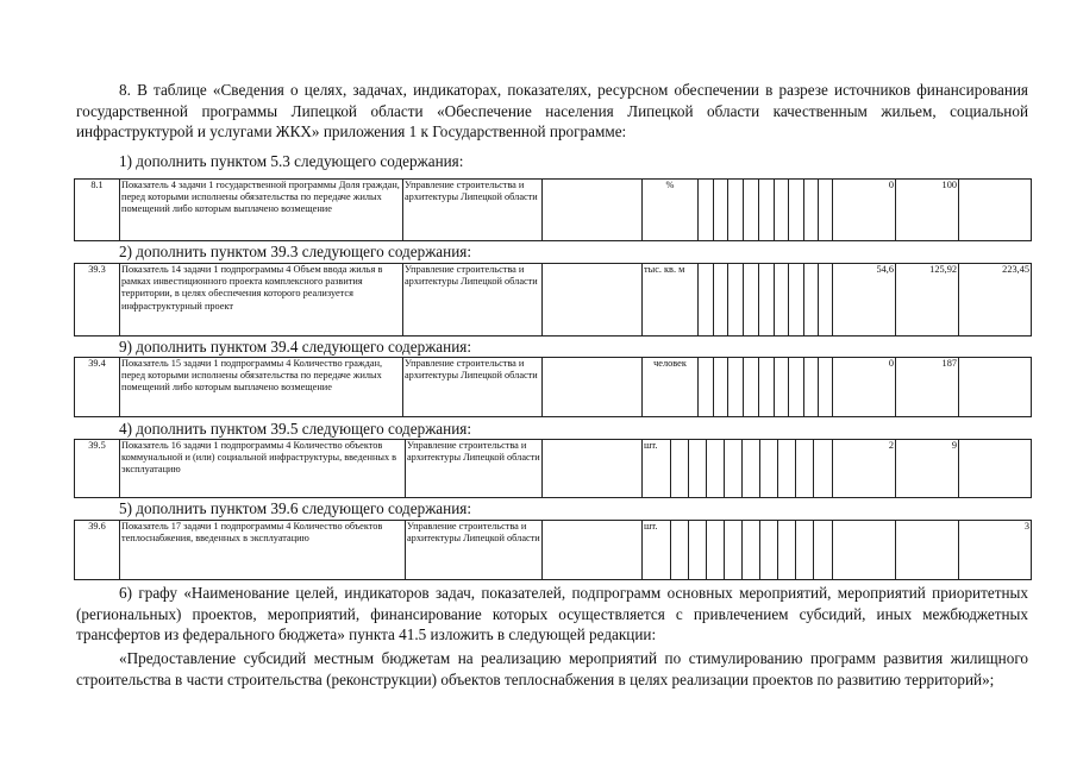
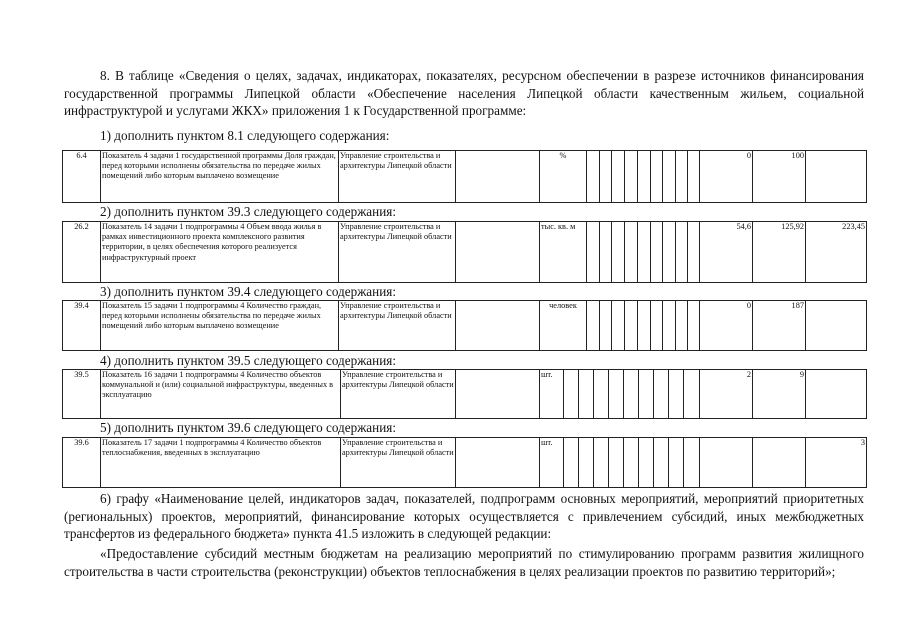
  8. В таблице «Сведения о целях, задачах, индикаторах, показателях, ресурсном обеспечении в разрезе источников финансирования государственной программы Липецкой области «Обеспечение населения Липецкой области качественным жильем, социальной инфраструктурой и услугами ЖКХ» приложения 1 к Государственной программе:
- 1) дополнить пунктом 5.3 следующего содержания:
+ 1) дополнить пунктом 8.1 следующего содержания:
- 8.1	Показатель 4 задачи 1 государственной программы Доля граждан, перед которыми исполнены обязательства по передаче жилых помещений либо которым выплачено возмещение	Управление строительства и архитектуры Липецкой области		%										0	100
+ 6.4	Показатель 4 задачи 1 государственной программы Доля граждан, перед которыми исполнены обязательства по передаче жилых помещений либо которым выплачено возмещение	Управление строительства и архитектуры Липецкой области		%										0	100
  2) дополнить пунктом 39.3 следующего содержания:
- 39.3	Показатель 14 задачи 1 подпрограммы 4 Объем ввода жилья в рамках инвестиционного проекта комплексного развития территории, в целях обеспечения которого реализуется инфраструктурный проект	Управление строительства и архитектуры Липецкой области		тыс. кв. м										54,6	125,92	223,45
+ 26.2	Показатель 14 задачи 1 подпрограммы 4 Объем ввода жилья в рамках инвестиционного проекта комплексного развития территории, в целях обеспечения которого реализуется инфраструктурный проект	Управление строительства и архитектуры Липецкой области		тыс. кв. м										54,6	125,92	223,45
- 9) дополнить пунктом 39.4 следующего содержания:
+ 3) дополнить пунктом 39.4 следующего содержания:
  39.4	Показатель 15 задачи 1 подпрограммы 4 Количество граждан, перед которыми исполнены обязательства по передаче жилых помещений либо которым выплачено возмещение	Управление строительства и архитектуры Липецкой области		человек										0	187
  4) дополнить пунктом 39.5 следующего содержания:
  39.5	Показатель 16 задачи 1 подпрограммы 4 Количество объектов коммунальной и (или) социальной инфраструктуры, введенных в эксплуатацию	Управление строительства и архитектуры Липецкой области		шт.										2	9
  5) дополнить пунктом 39.6 следующего содержания:
  39.6	Показатель 17 задачи 1 подпрограммы 4 Количество объектов теплоснабжения, введенных в эксплуатацию	Управление строительства и архитектуры Липецкой области		шт.												3
  6) графу «Наименование целей, индикаторов задач, показателей, подпрограмм основных мероприятий, мероприятий приоритетных (региональных) проектов, мероприятий, финансирование которых осуществляется с привлечением субсидий, иных межбюджетных трансфертов из федерального бюджета» пункта 41.5 изложить в следующей редакции:
  «Предоставление субсидий местным бюджетам на реализацию мероприятий по стимулированию программ развития жилищного строительства в части строительства (реконструкции) объектов теплоснабжения в целях реализации проектов по развитию территорий»;
